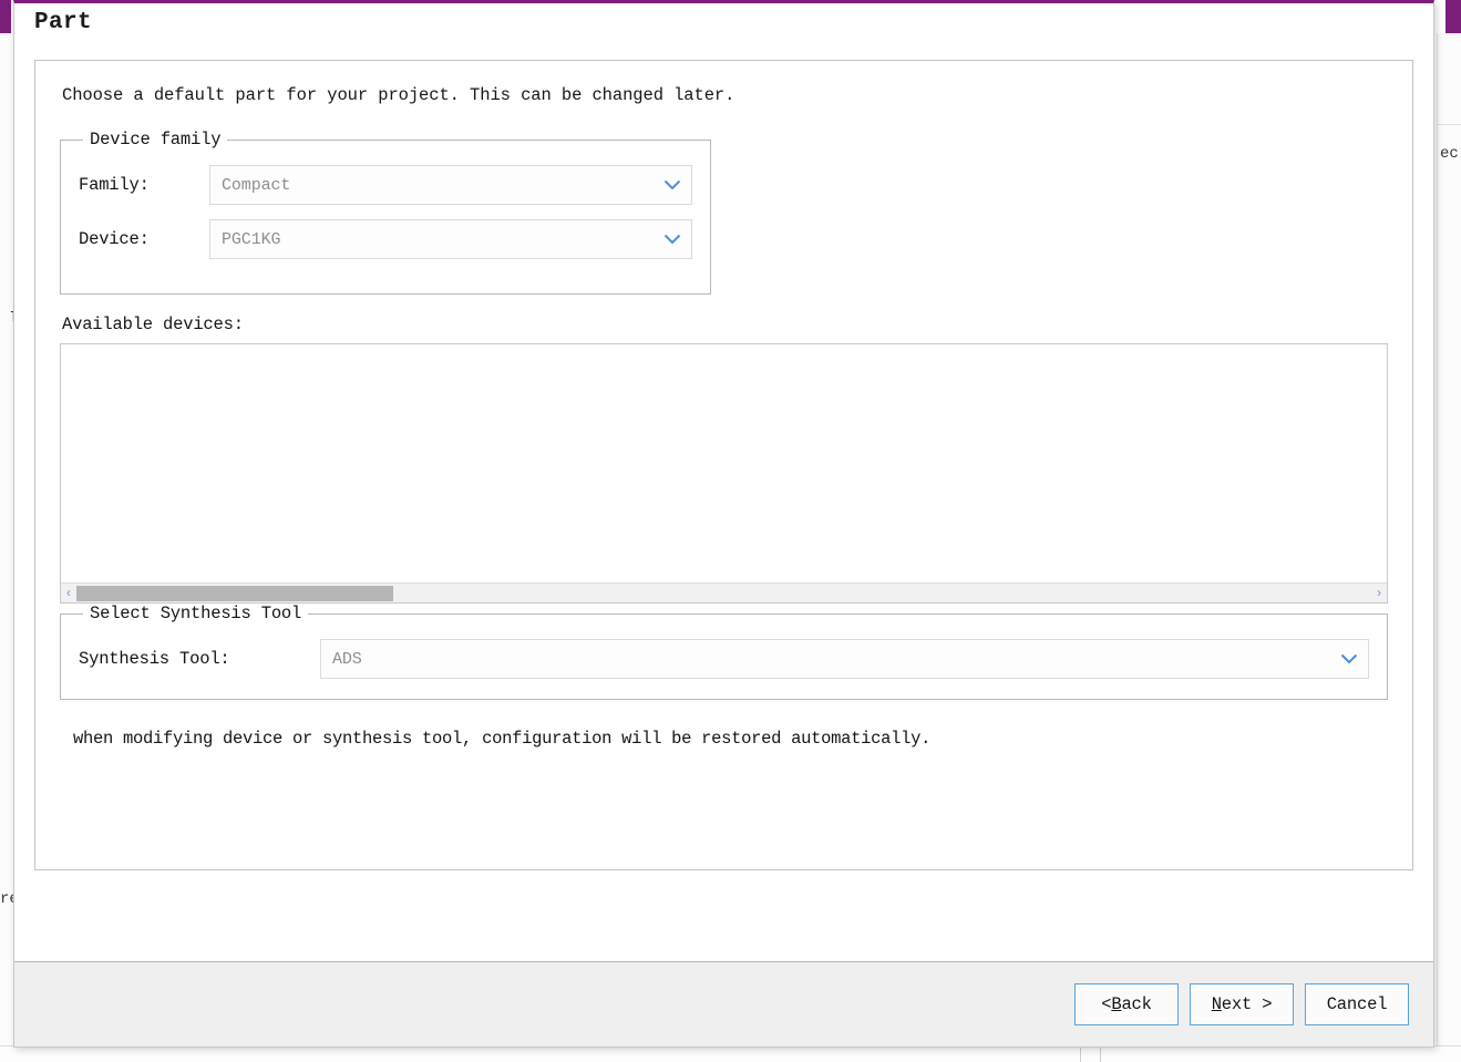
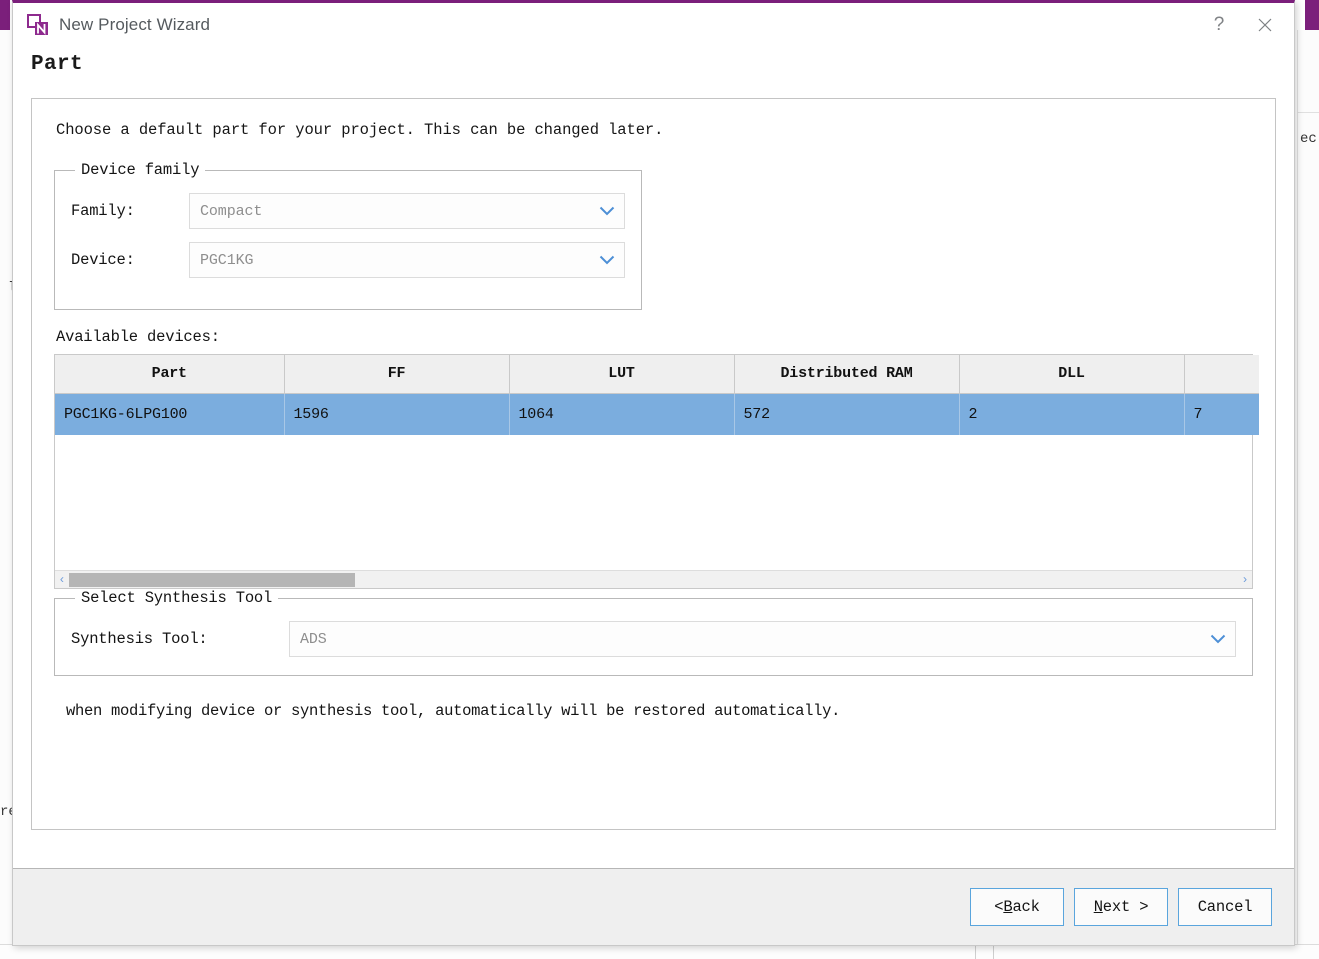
  ec
+ New Project Wizard
+ ?
  Part
  Choose a default part for your project. This can be changed later.
  Device family
  Family:
  Compact
  Device:
  PGC1KG
  Available devices:
+ Part	FF	LUT	Distributed RAM	DLL
+ PGC1KG-6LPG100	1596	1064	572	2	7
  ‹
  ›
  Select Synthesis Tool
  Synthesis Tool:
  ADS
- when modifying device or synthesis tool, configuration will be restored automatically.
+ when modifying device or synthesis tool, automatically will be restored automatically.
  <
  B
  ack
  N
  ext >
  Cancel
